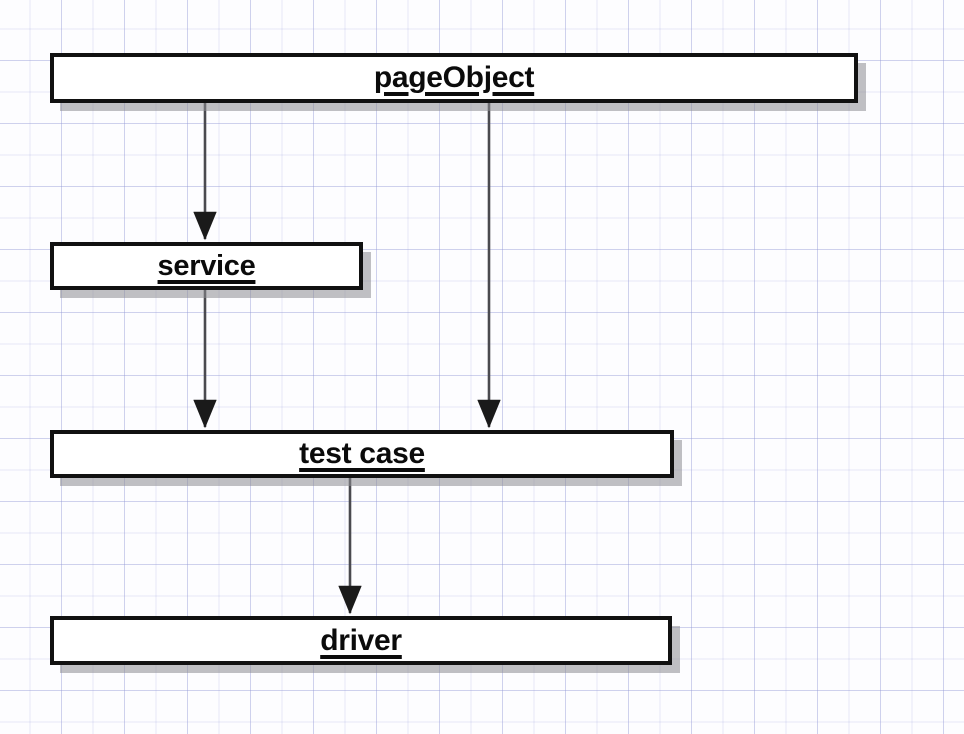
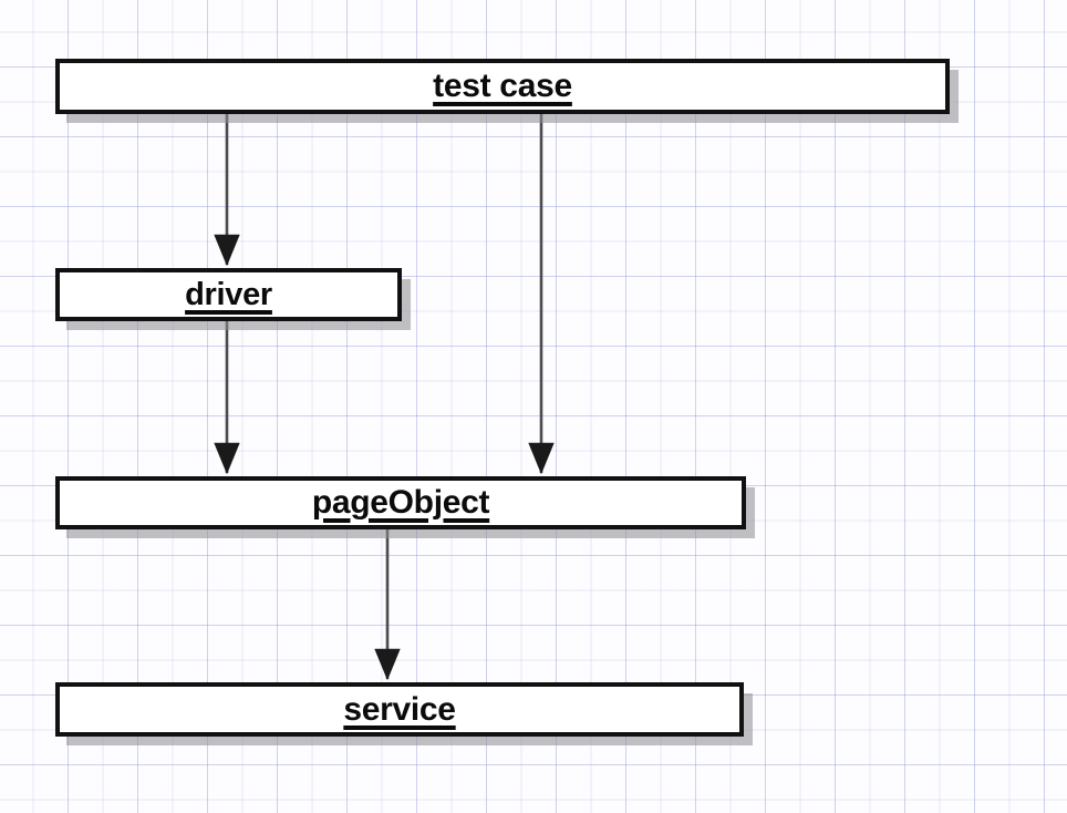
- pageObject
+ test case
- service
+ driver
- test case
+ pageObject
- driver
+ service
